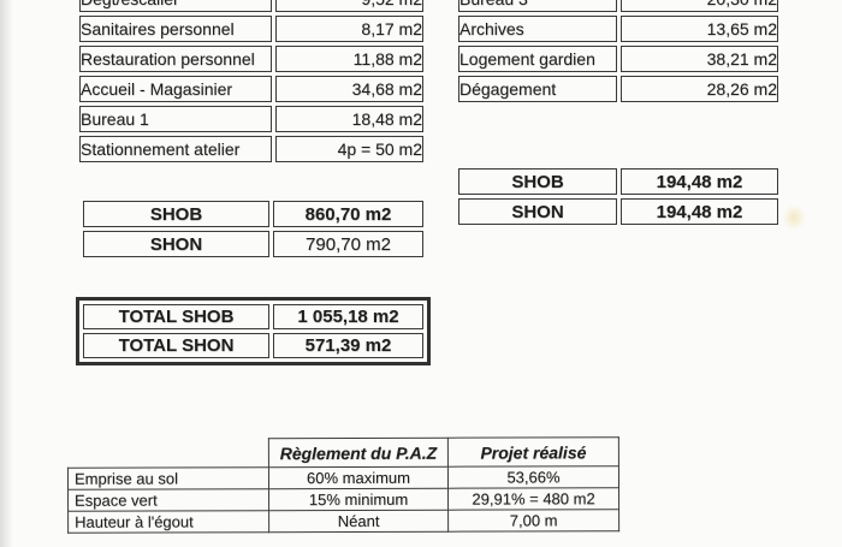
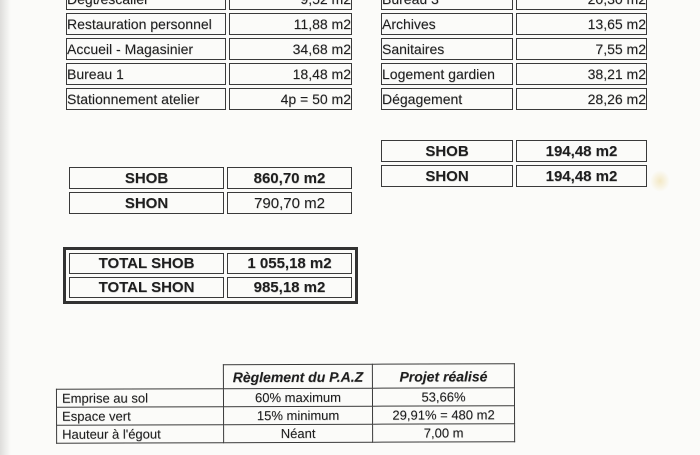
- Sanitaires personnel	8,17 m2
  Restauration personnel	11,88 m2
  Accueil - Magasinier	34,68 m2
  Bureau 1	18,48 m2
  Stationnement atelier	4p = 50 m2
  Archives	13,65 m2
+ Sanitaires	7,55 m2
  Logement gardien	38,21 m2
  Dégagement	28,26 m2
  SHOB	194,48 m2
  SHON	194,48 m2
  SHOB	860,70 m2
  SHON	790,70 m2
  TOTAL SHOB	1 055,18 m2
- TOTAL SHON	571,39 m2
+ TOTAL SHON	985,18 m2
  	Règlement du P.A.Z	Projet réalisé
  Emprise au sol	60% maximum	53,66%
  Espace vert	15% minimum	29,91% = 480 m2
  Hauteur à l'égout	Néant	7,00 m
